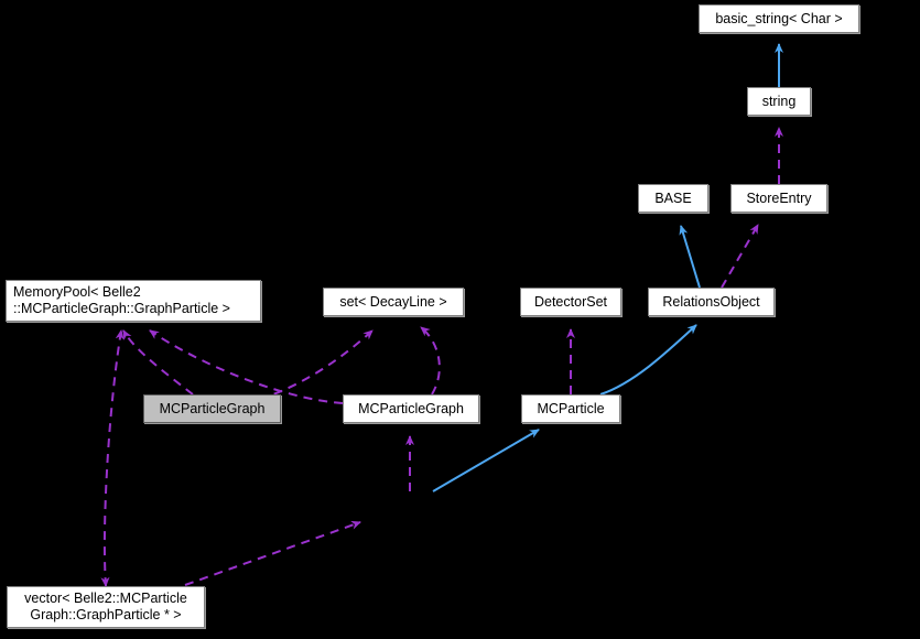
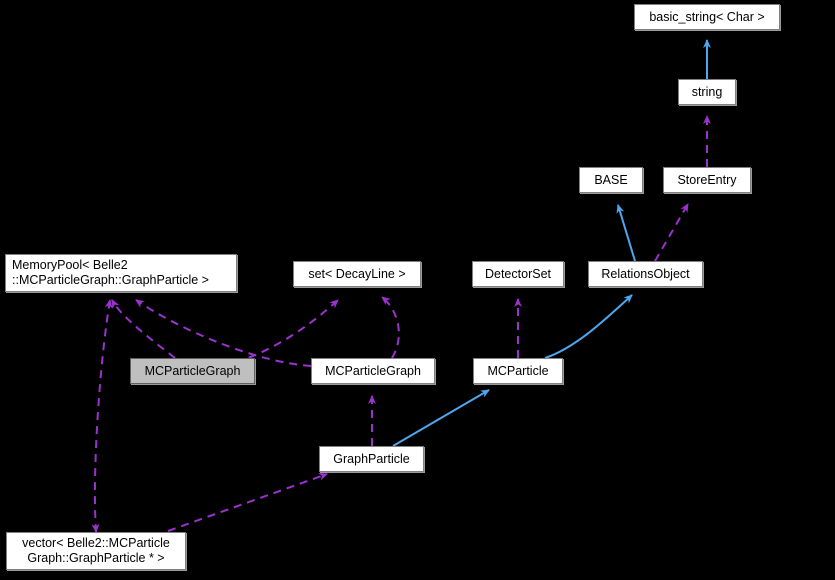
  basic_string< Char >
  string
  BASE
  StoreEntry
  MemoryPool< Belle2
  ::MCParticleGraph::GraphParticle >
  set< DecayLine >
  DetectorSet
  RelationsObject
  MCParticleGraph
  MCParticleGraph
  MCParticle
+ GraphParticle
  vector< Belle2::MCParticle
  Graph::GraphParticle * >
